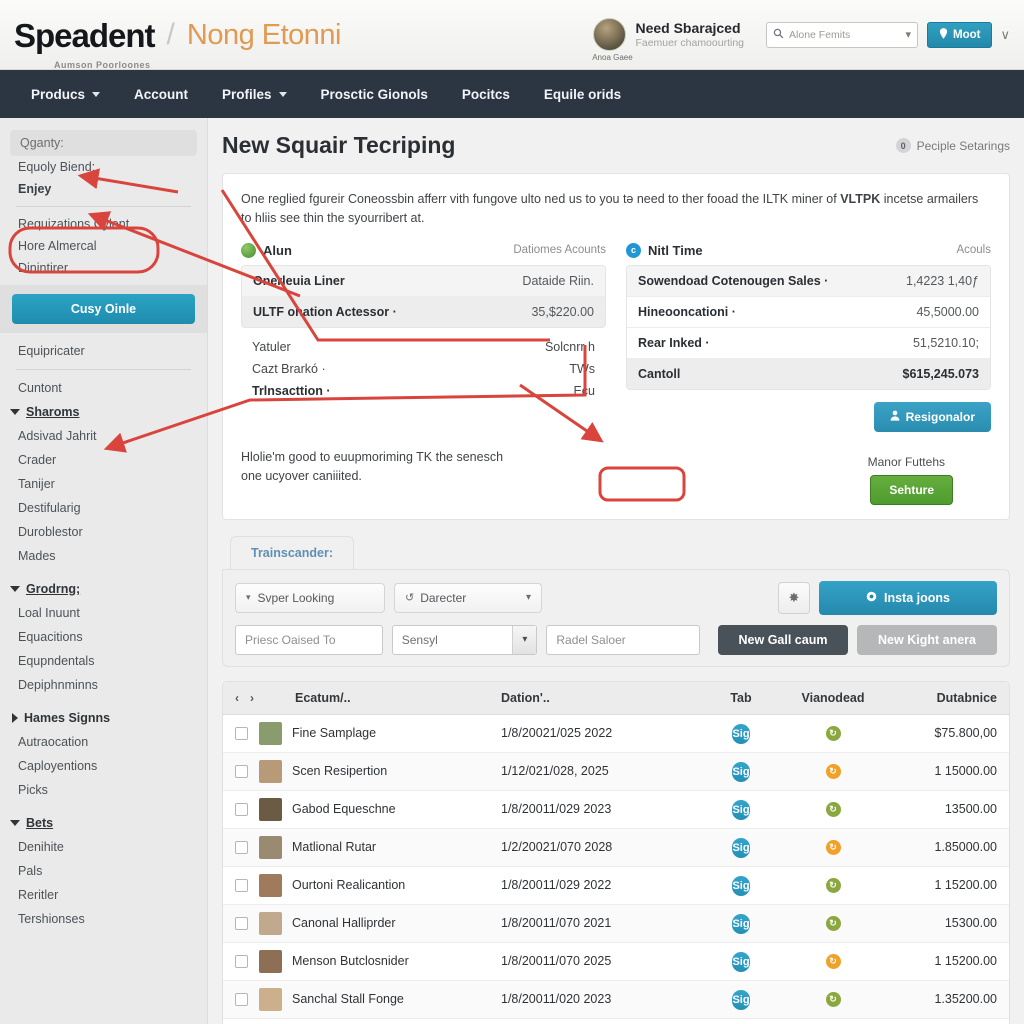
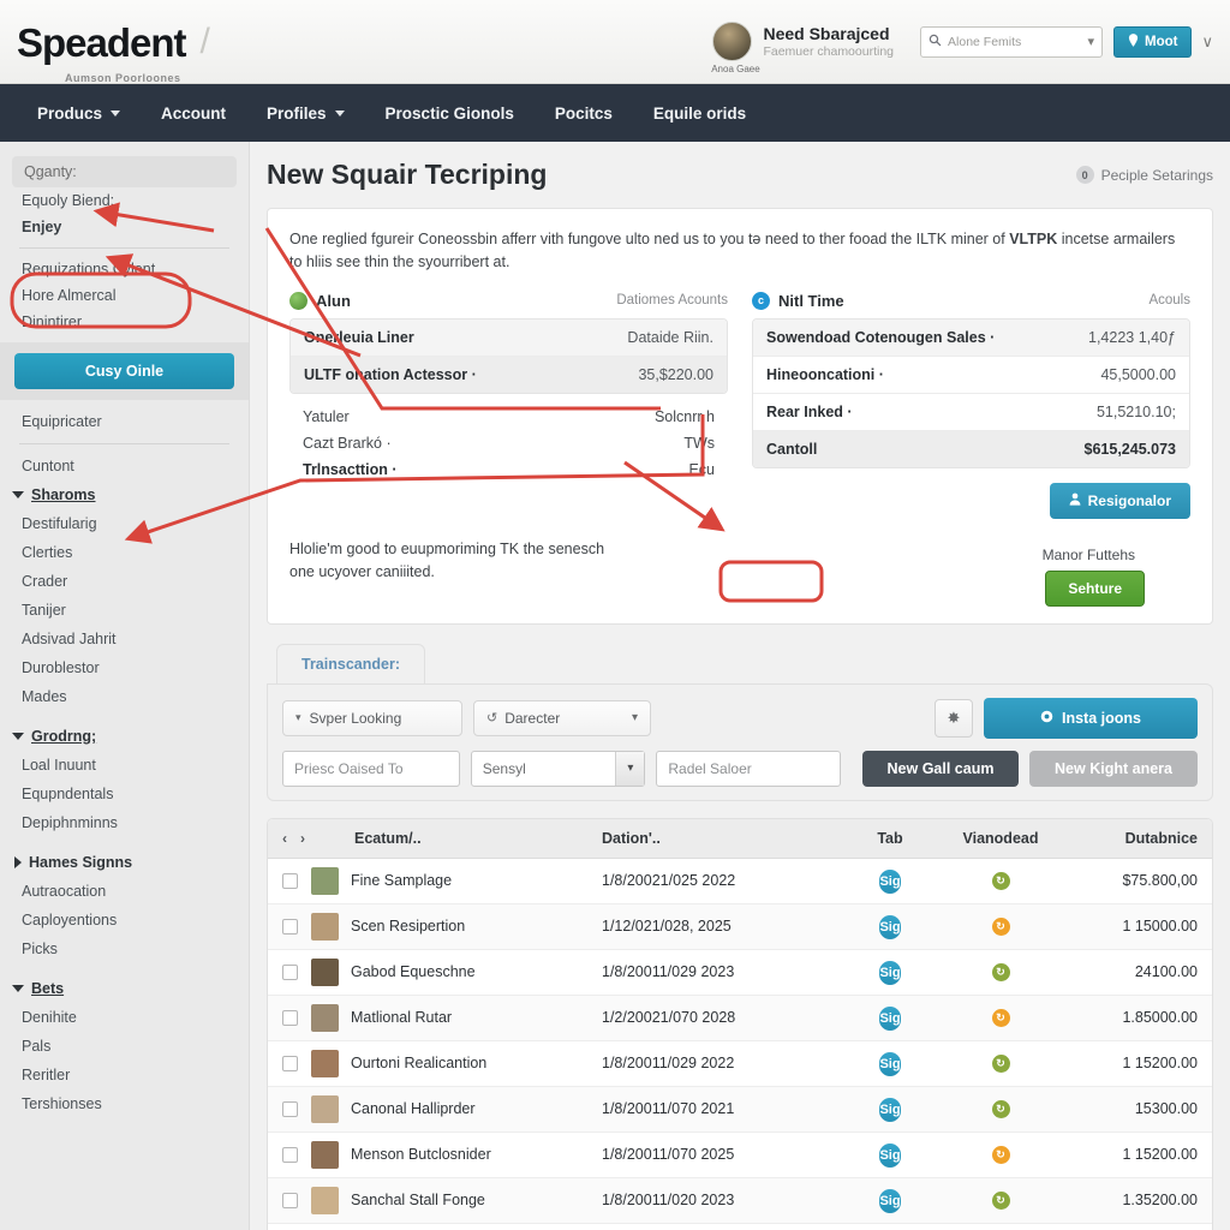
  Speadent
  Aumson Poorloones
  /
- Nong Etonni
  Anoa Gaee
  Need Sbarajced
  Faemuer chamoourting
  Alone Femits
  ▾
  Moot
  ∨
  Producs
  Account
  Profiles
  Prosctic Gionols
  Pocitcs
  Equile orids
  Qganty:
  Equoly Biend:
  Enjey
  Requizations Cylnt
  Hore Almercal
  Dinintirer
  Cusy Oinle
  Equipricater
  Cuntont
  Sharoms
- Adsivad Jahrit
+ Destifularig
+ Clerties
  Crader
  Tanijer
- Destifularig
+ Adsivad Jahrit
  Duroblestor
  Mades
  Grodrng;
  Loal Inuunt
- Equacitions
  Equpndentals
  Depiphnminns
  Hames Signns
  Autraocation
  Caployentions
  Picks
  Bets
  Denihite
  Pals
  Reritler
  Tershionses
  New Squair Tecriping
  0
  Peciple Setarings
  One reglied fgureir Coneossbin afferr vith fungove ulto ned us to you tə need to ther fooad the ILTK miner of VLTPK incetse armailers to hliis see thin the syourribert at.
  Alun
  Datiomes Acounts
  neleuia Liner
  Dataide Riin.
  ULTF oation Actessor ·
  35,$220.00
  Yatuler
  Solcnrr h
  Cazt Brarkó ·
  TWs
  Trlnsacttion ·
  c
  Nitl Time
  Acouls
  Sowendoad Cotenougen Sales ·
  1,4223 1,40ƒ
  Hineooncationi ·
  45,5000.00
  Rear Inked ·
  51,5210.10;
  Cantoll
  $615,245.073
  Resigonalor
  Hlolie'm good to euupmoriming TK the senesch
  one ucyover caniiited.
  Manor Futtehs
  Sehture
  Trainscander:
  ▾
  Svper Looking
  ↺
  Darecter
  ▾
  ✸
  Insta joons
  Priesc Oaised To
  Sensyl
  ▾
  Radel Saloer
  New Gall caum
  New Kight anera
  ‹
  ›
  Ecatum/..
  Dation'..
  Tab
  Vianodead
  Dutabnice
  Fine Samplage
  1/8/20021/025 2022
  Sig
  ↻
  $75.800,00
  Scen Resipertion
  1/12/021/028, 2025
  Sig
  ↻
  1 15000.00
  Gabod Equeschne
  1/8/20011/029 2023
  Sig
  ↻
- 13500.00
+ 24100.00
  Matlional Rutar
  1/2/20021/070 2028
  Sig
  ↻
  1.85000.00
  Ourtoni Realicantion
  1/8/20011/029 2022
  Sig
  ↻
  1 15200.00
  Canonal Halliprder
  1/8/20011/070 2021
  Sig
  ↻
  15300.00
  Menson Butclosnider
  1/8/20011/070 2025
  Sig
  ↻
  1 15200.00
  Sanchal Stall Fonge
  1/8/20011/020 2023
  Sig
  ↻
  1.35200.00
